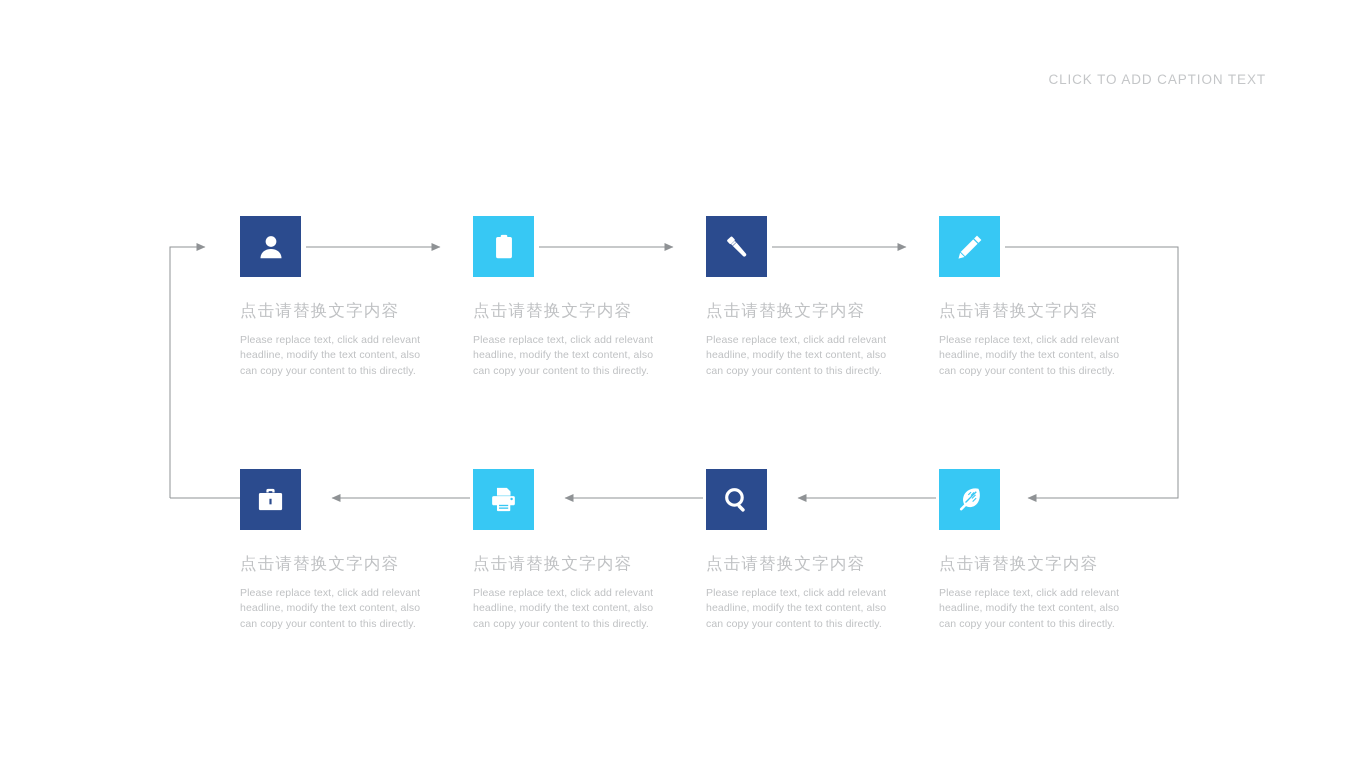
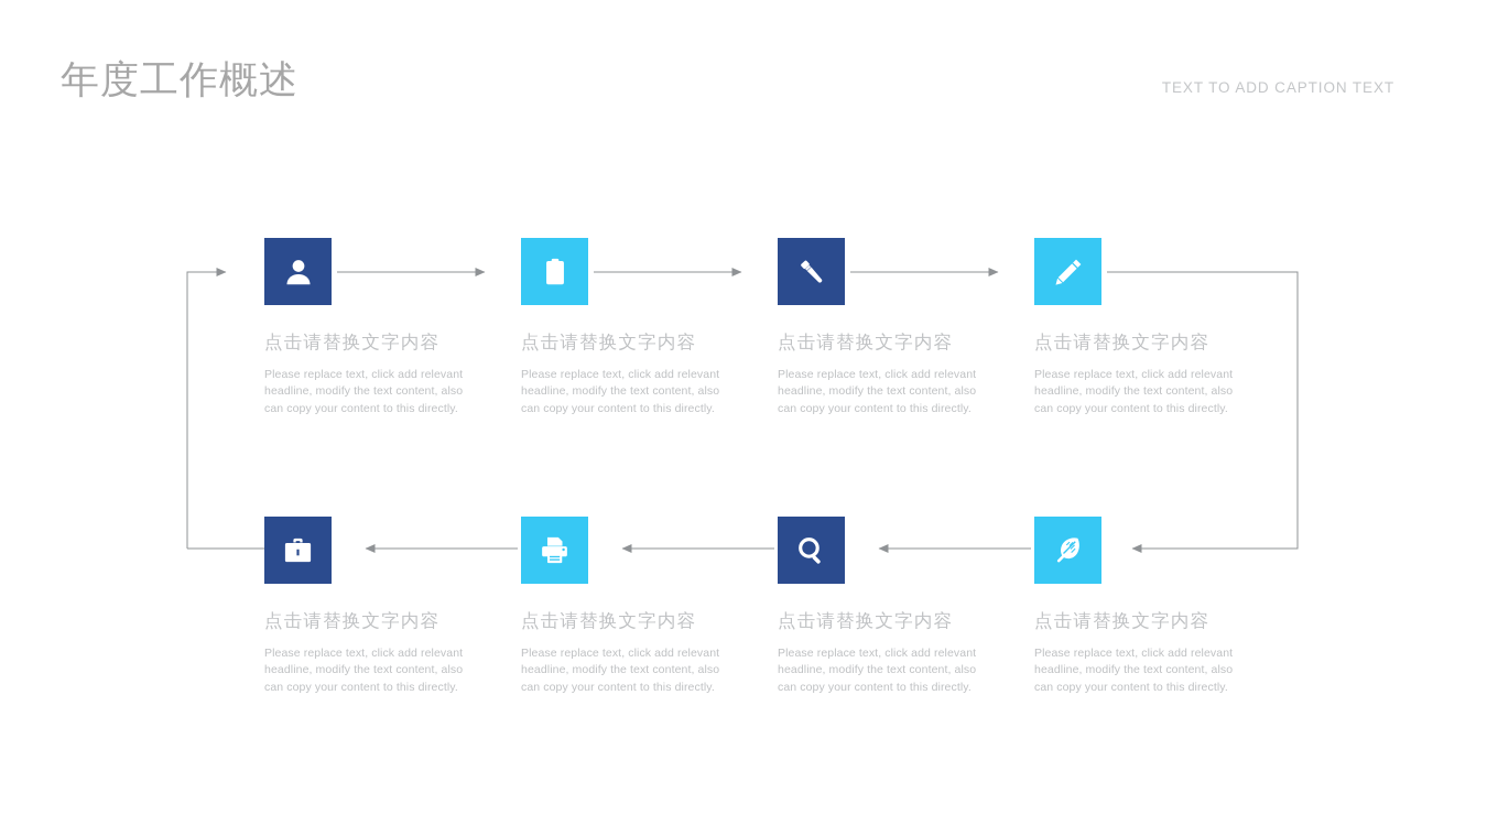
+ 年度工作概述
- CLICK TO ADD CAPTION TEXT
+ TEXT TO ADD CAPTION TEXT
  点击请替换文字内容
  Please replace text, click add relevant headline, modify the text content, also can copy your content to this directly.
  点击请替换文字内容
  Please replace text, click add relevant headline, modify the text content, also can copy your content to this directly.
  点击请替换文字内容
  Please replace text, click add relevant headline, modify the text content, also can copy your content to this directly.
  点击请替换文字内容
  Please replace text, click add relevant headline, modify the text content, also can copy your content to this directly.
  点击请替换文字内容
  Please replace text, click add relevant headline, modify the text content, also can copy your content to this directly.
  点击请替换文字内容
  Please replace text, click add relevant headline, modify the text content, also can copy your content to this directly.
  点击请替换文字内容
  Please replace text, click add relevant headline, modify the text content, also can copy your content to this directly.
  点击请替换文字内容
  Please replace text, click add relevant headline, modify the text content, also can copy your content to this directly.
